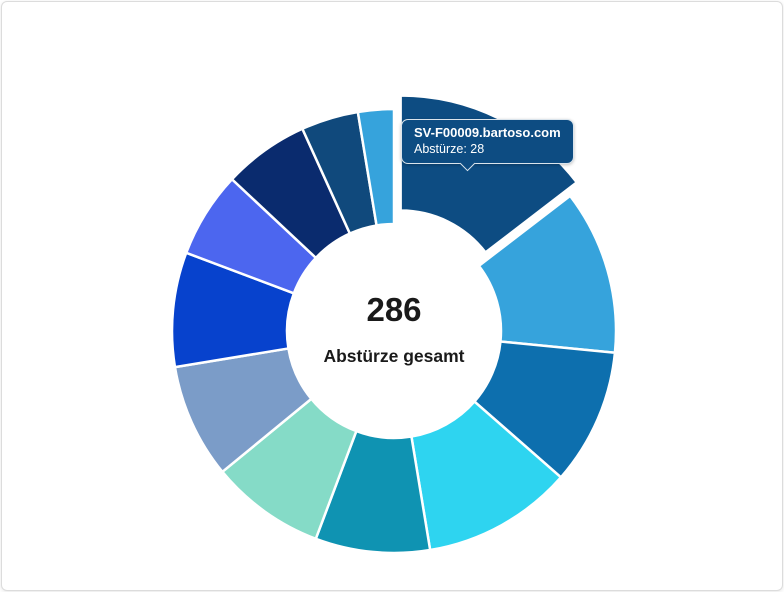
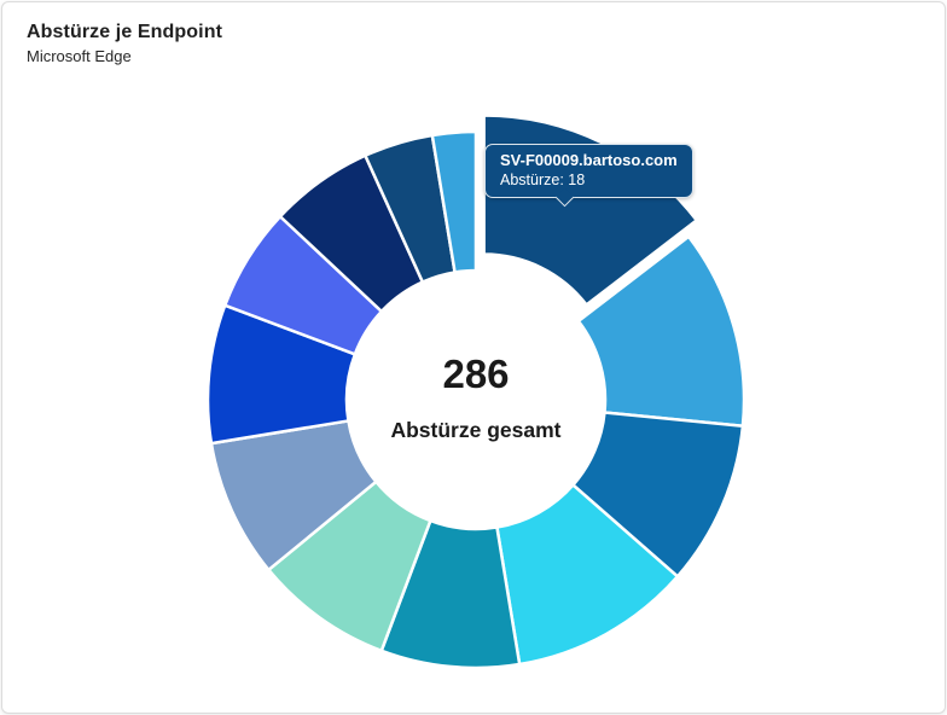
+ Abstürze je Endpoint
+ Microsoft Edge
  286
  Abstürze gesamt
  SV-F00009.bartoso.com
- Abstürze: 28
+ Abstürze: 18
